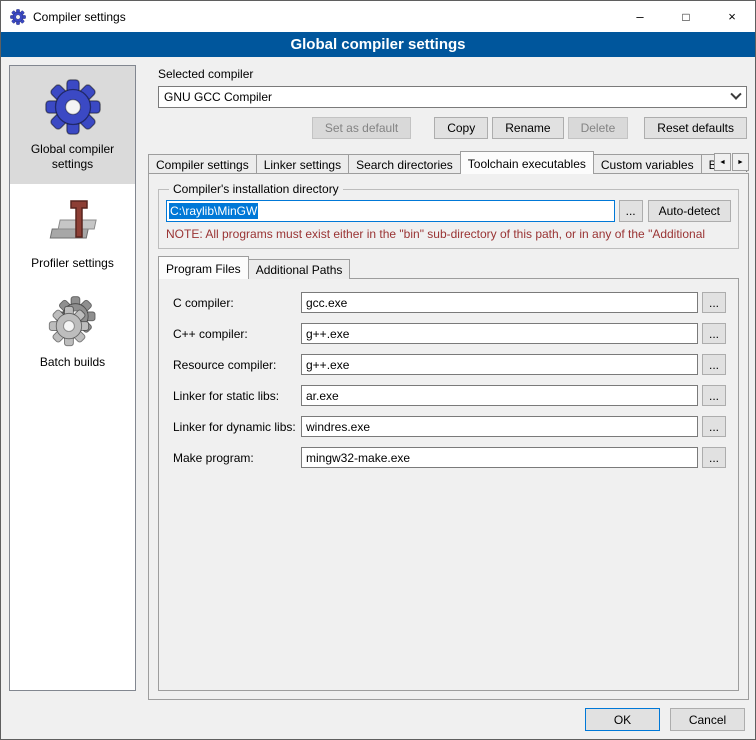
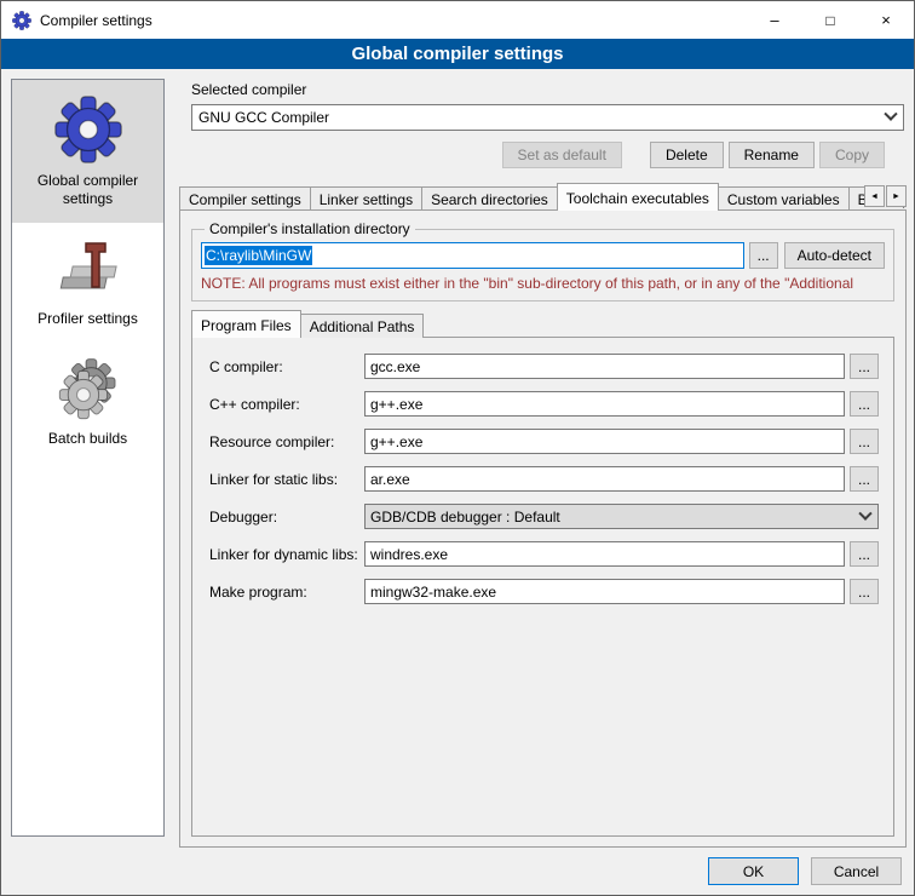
  Compiler settings
  –
  □
  ×
  Global compiler settings
  Global compiler settings
  Profiler settings
  Batch builds
  Selected compiler
  GNU GCC Compiler
  Set as default
- Copy
+ Delete
  Rename
- Delete
+ Copy
- Reset defaults
  Compiler settings
  Linker settings
  Search directories
  Toolchain executables
  Custom variables
  Compiler's installation directory
  C:\raylib\MinGW
  ...
  Auto-detect
  NOTE: All programs must exist either in the "bin" sub-directory of this path, or in any of the "Additional
  Program Files
  Additional Paths
  C compiler:
  gcc.exe
  ...
  C++ compiler:
  g++.exe
  ...
  Resource compiler:
  g++.exe
  ...
  Linker for static libs:
  ar.exe
  ...
+ Debugger:
+ GDB/CDB debugger : Default
  Linker for dynamic libs:
  windres.exe
  ...
  Make program:
  mingw32-make.exe
  ...
  OK
  Cancel
